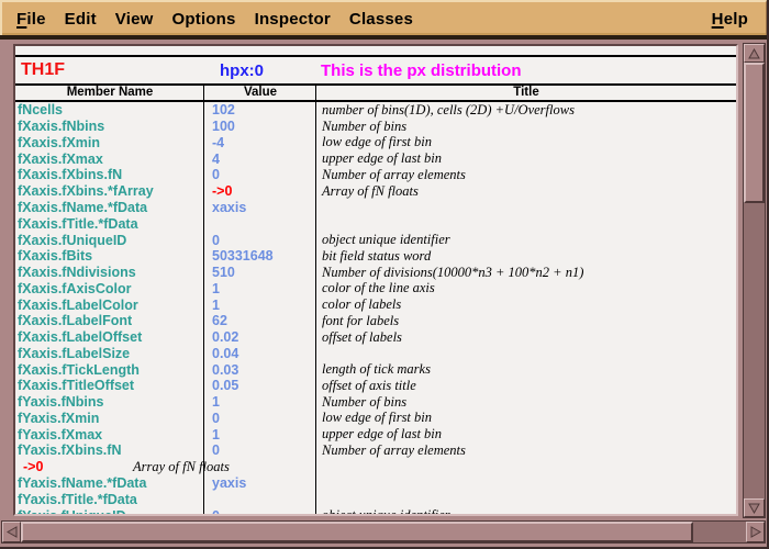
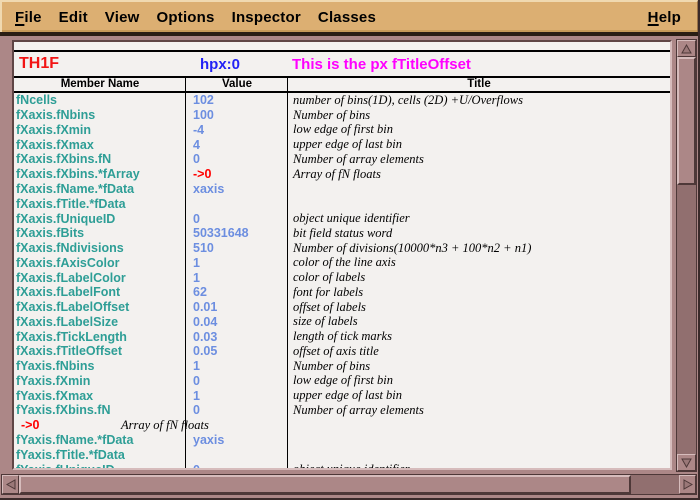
  File
  Edit
  View
  Options
  Inspector
  Classes
  Help
  TH1F
  hpx:0
- This is the px distribution
+ This is the px fTitleOffset
  Member Name
  Value
  Title
  fNcells
  102
  number of bins(1D), cells (2D) +U/Overflows
  fXaxis.fNbins
  100
  Number of bins
  fXaxis.fXmin
  -4
  low edge of first bin
  fXaxis.fXmax
  4
  upper edge of last bin
  fXaxis.fXbins.fN
  0
  Number of array elements
  fXaxis.fXbins.*fArray
  ->0
  Array of fN floats
  fXaxis.fName.*fData
  xaxis
  fXaxis.fTitle.*fData
  fXaxis.fUniqueID
  0
  object unique identifier
  fXaxis.fBits
  50331648
  bit field status word
  fXaxis.fNdivisions
  510
  Number of divisions(10000*n3 + 100*n2 + n1)
  fXaxis.fAxisColor
  1
  color of the line axis
  fXaxis.fLabelColor
  1
  color of labels
  fXaxis.fLabelFont
  62
  font for labels
  fXaxis.fLabelOffset
- 0.02
+ 0.01
  offset of labels
  fXaxis.fLabelSize
  0.04
+ size of labels
  fXaxis.fTickLength
  0.03
  length of tick marks
  fXaxis.fTitleOffset
  0.05
  offset of axis title
  fYaxis.fNbins
  1
  Number of bins
  fYaxis.fXmin
  0
  low edge of first bin
  fYaxis.fXmax
  1
  upper edge of last bin
  fYaxis.fXbins.fN
  0
  Number of array elements
  ->0
  Array of fN floats
  fYaxis.fName.*fData
  yaxis
  fYaxis.fTitle.*fData
